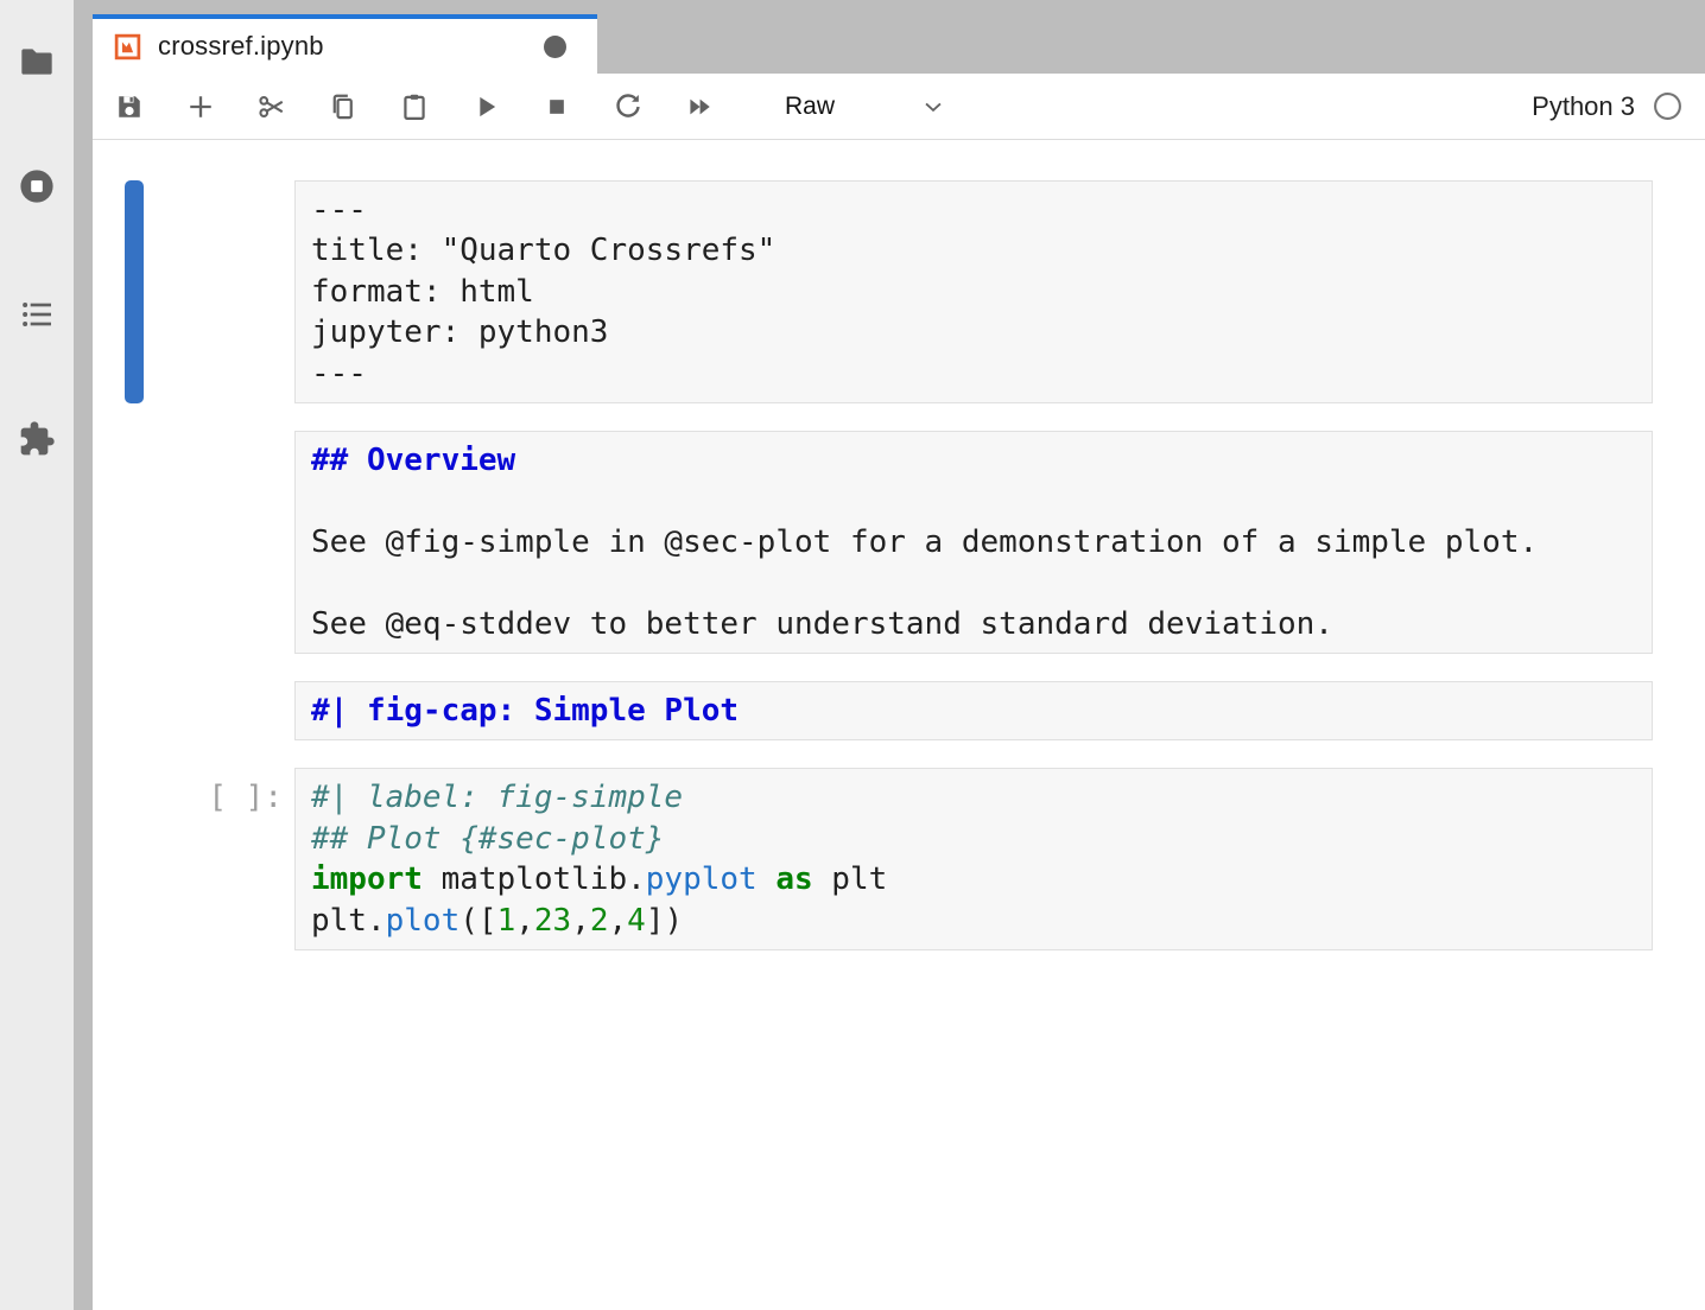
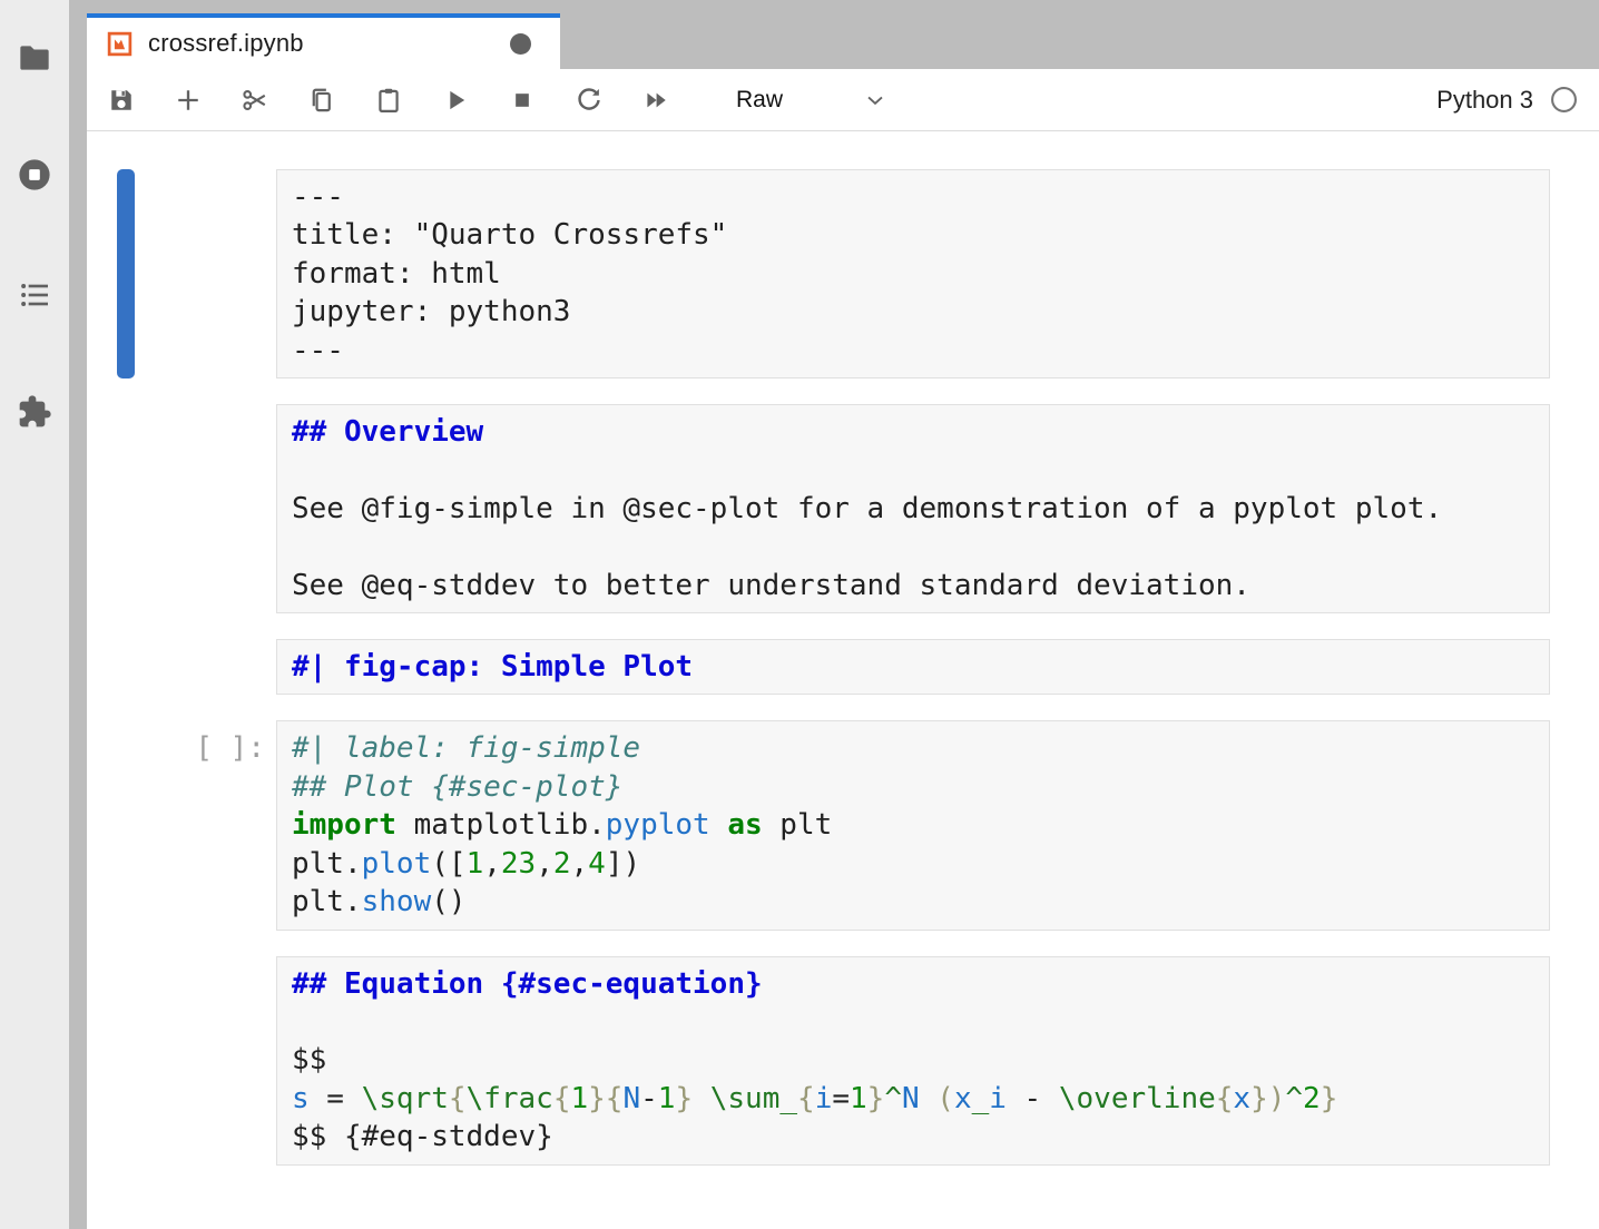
  crossref.ipynb
  Raw
  Python 3
  ---
  title: "Quarto Crossrefs"
  format: html
  jupyter: python3
  ---
  ## Overview
- See @fig-simple in @sec-plot for a demonstration of a simple plot.
+ See @fig-simple in @sec-plot for a demonstration of a pyplot plot.
  See @eq-stddev to better understand standard deviation.
  #| fig-cap: Simple Plot
  [ ]:
  #| label: fig-simple
  ## Plot {#sec-plot}
  import matplotlib.pyplot as plt
  plt.plot([1,23,2,4])
+ plt.show()
+ ## Equation {#sec-equation}
+ $$
+ s = \sqrt{\frac{1}{N-1} \sum_{i=1}^N (x_i - \overline{x})^2}
+ $$ {#eq-stddev}
